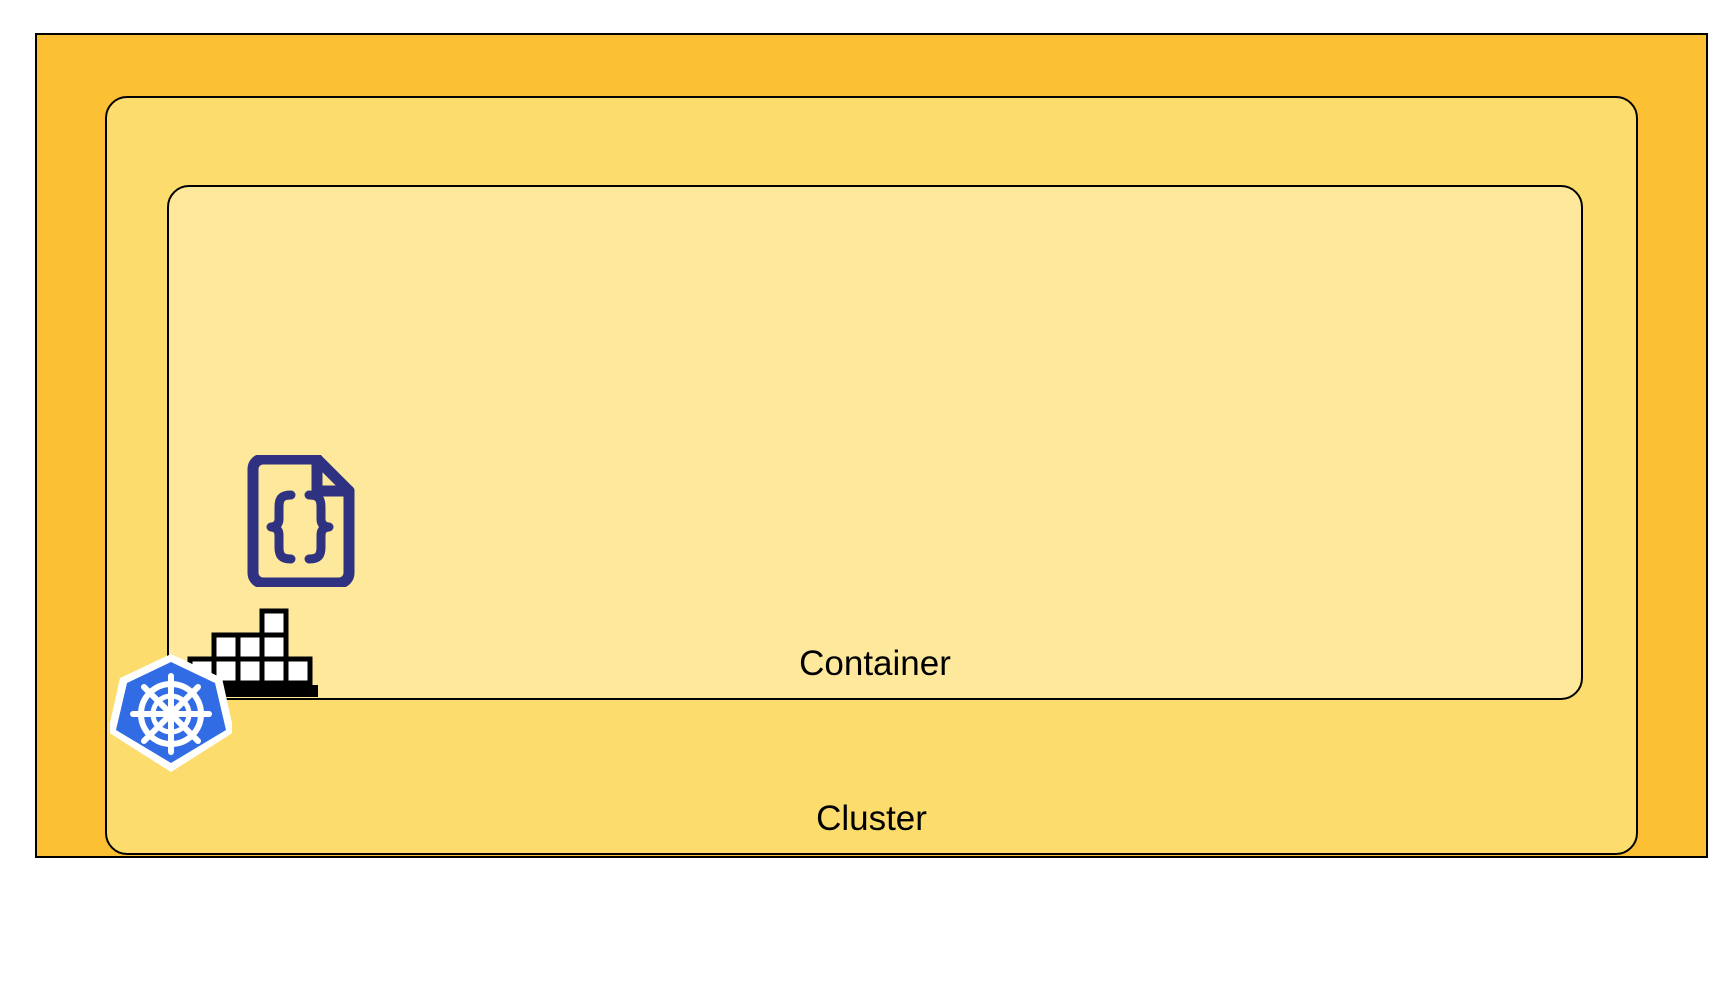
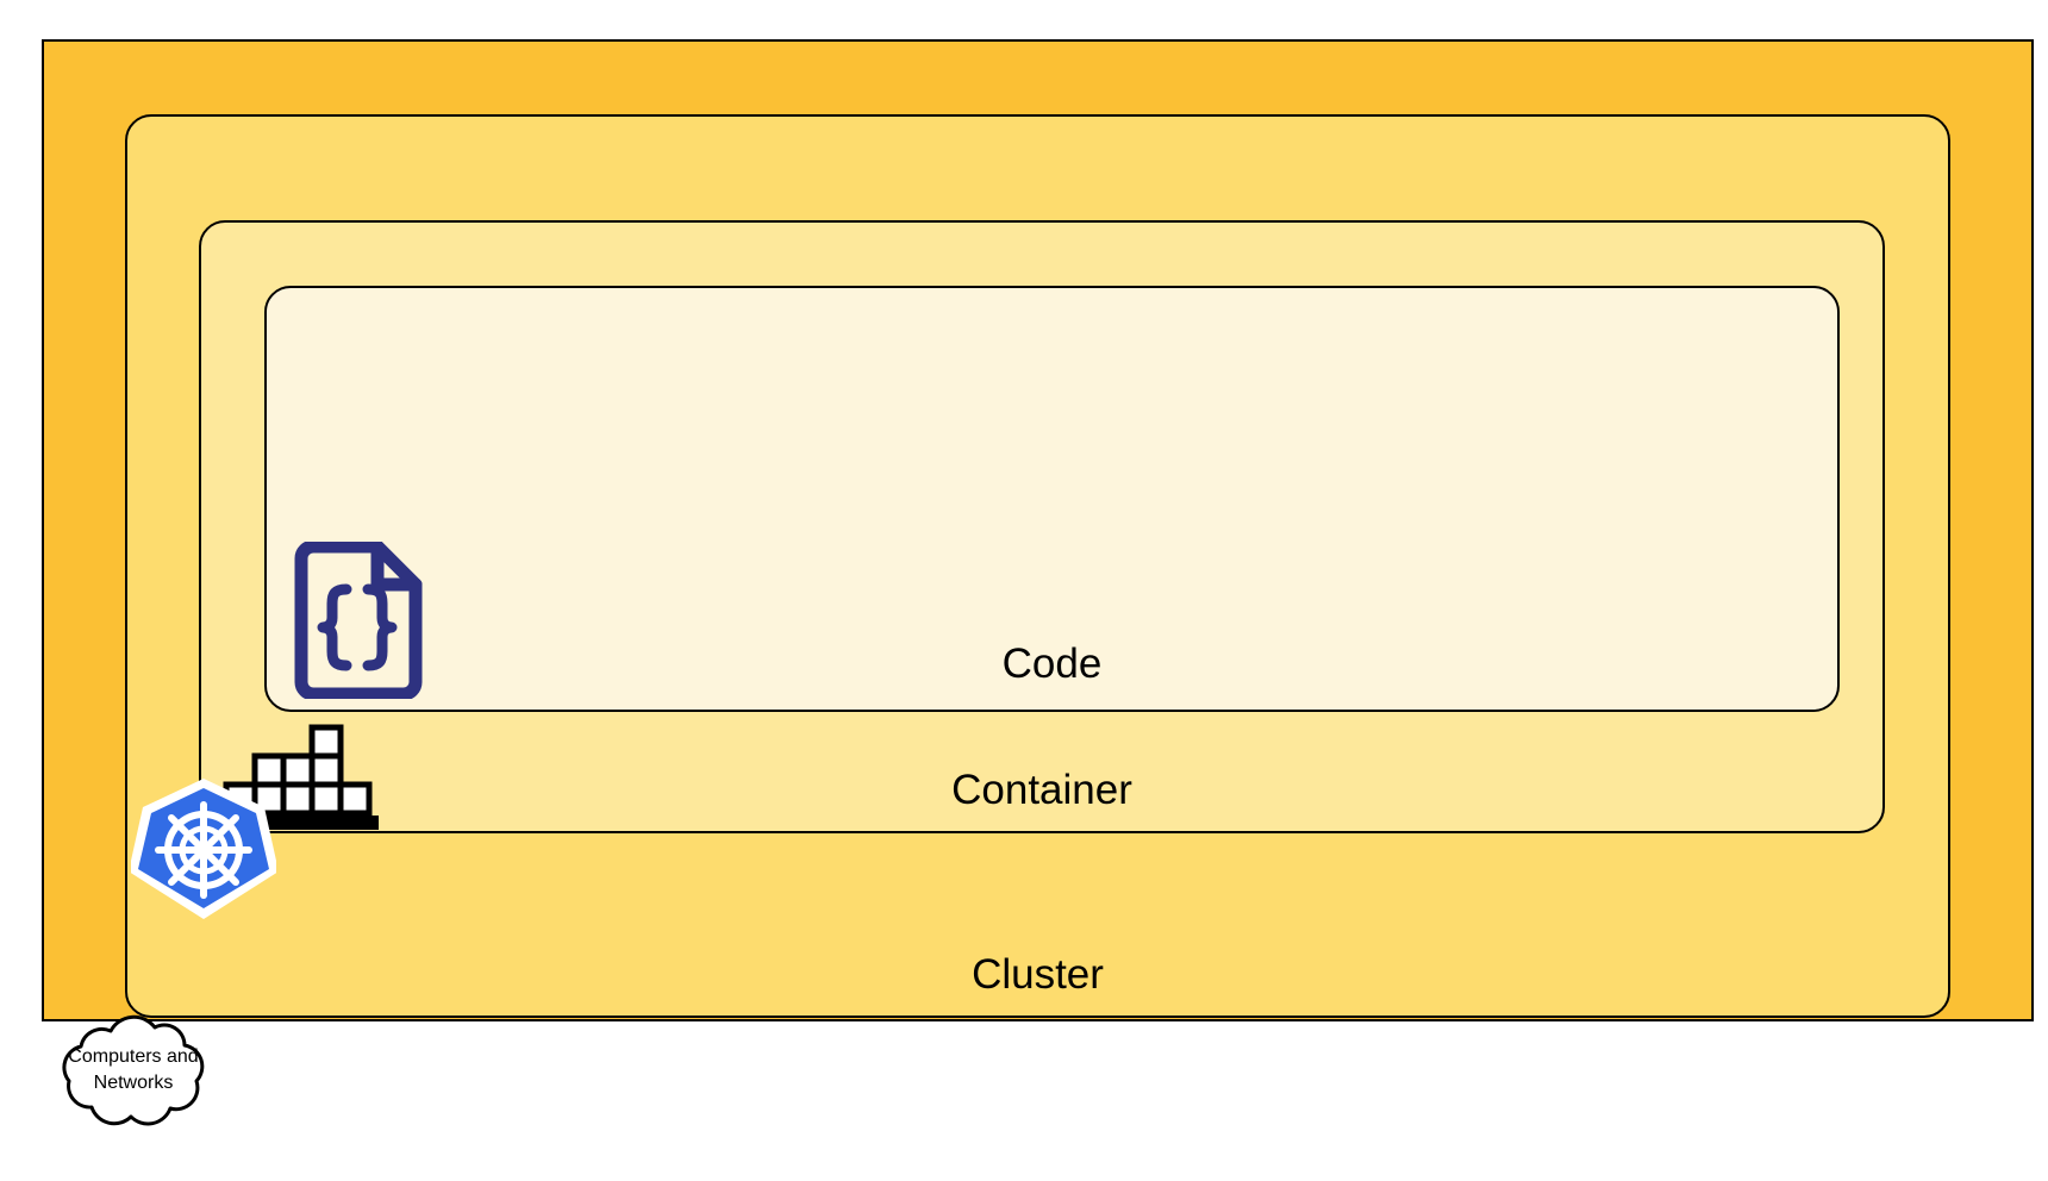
  Cluster
  Container
+ Code
+ Computers and
+ Networks
